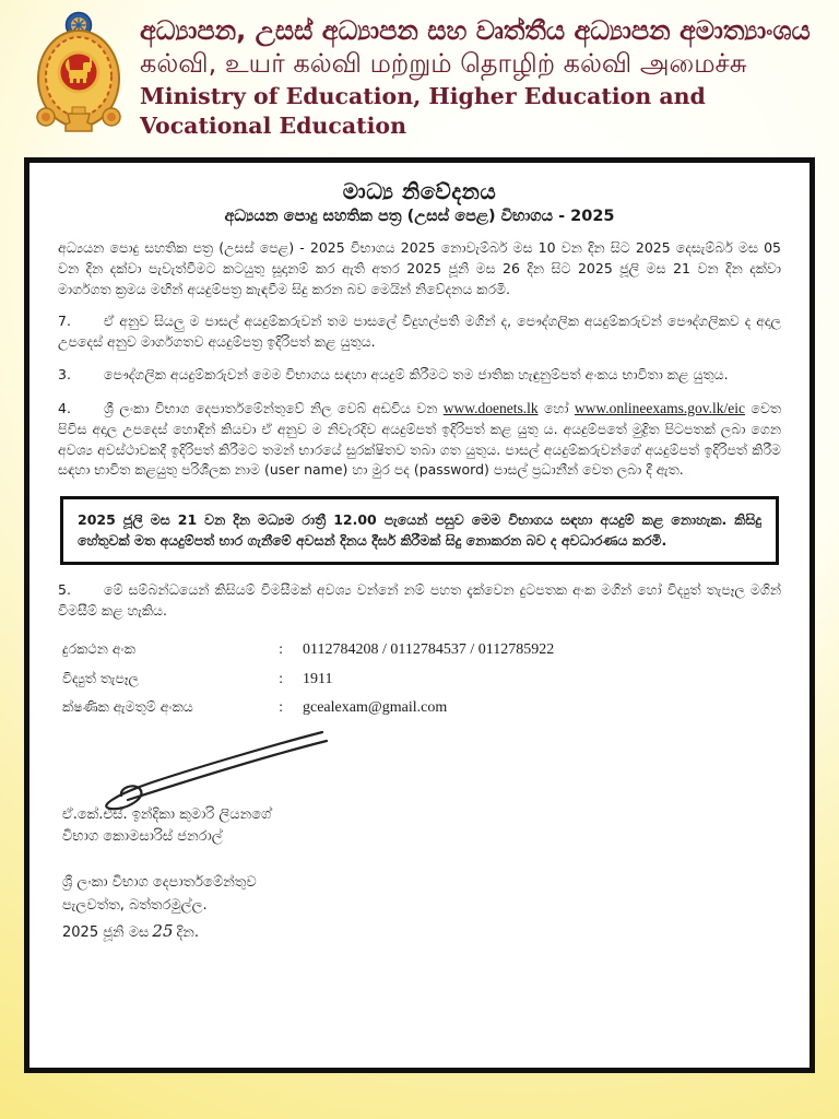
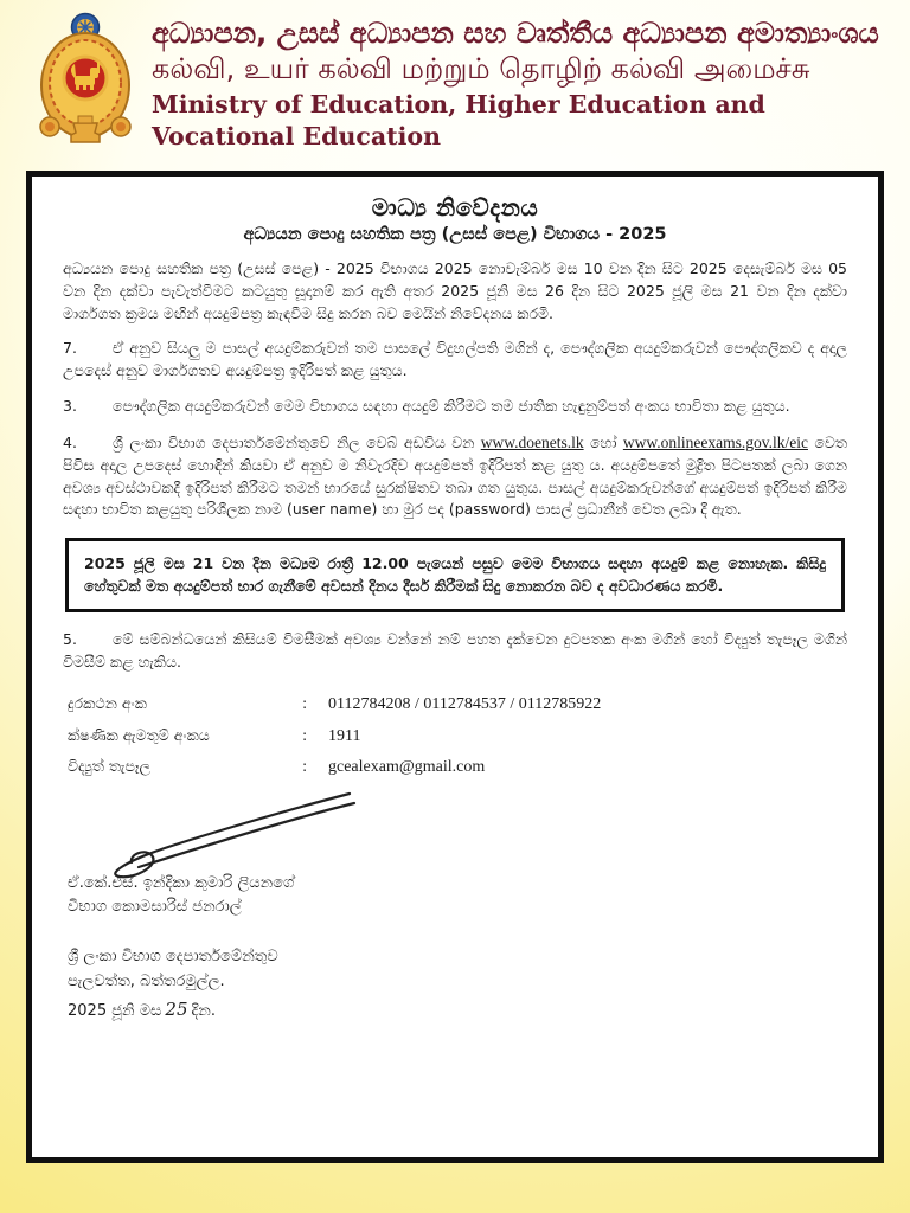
  අධ්‍යාපන, උසස් අධ්‍යාපන සහ වෘත්තීය අධ්‍යාපන අමාත්‍යාංශය
  கல்வி, உயர் கல்வி மற்றும் தொழிற் கல்வி அமைச்சு
  Ministry of Education, Higher Education and Vocational Education
  මාධ්‍ය නිවේදනය
  අධ්‍යයන පොදු සහතික පත්‍ර (උසස් පෙළ) විභාගය - 2025
  අධ්‍යයන පොදු සහතික පත්‍ර (උසස් පෙළ) - 2025 විභාගය 2025 නොවැම්බර් මස 10 වන දින සිට 2025 දෙසැම්බර් මස 05 වන දින දක්වා පැවැත්වීමට කටයුතු සූදානම් කර ඇති අතර 2025 ජූනි මස 26 දින සිට 2025 ජූලි මස 21 වන දින දක්වා මාර්ගගත ක්‍රමය මඟින් අයදුම්පත්‍ර කැඳවීම සිදු කරන බව මෙයින් නිවේදනය කරමි.
  7. ඒ අනුව සියලු ම පාසල් අයදුම්කරුවන් තම පාසලේ විදුහල්පති මගින් ද, පෞද්ගලික අයදුම්කරුවන් පෞද්ගලිකව ද අදාල උපදෙස් අනුව මාර්ගගතව අයදුම්පත්‍ර ඉදිරිපත් කළ යුතුය.
  3. පෞද්ගලික අයදුම්කරුවන් මෙම විභාගය සඳහා අයදුම් කිරීමට තම ජාතික හැඳුනුම්පත් අංකය භාවිතා කළ යුතුය.
  4. ශ්‍රී ලංකා විභාග දෙපාර්තමේන්තුවේ නිල වෙබ් අඩවිය වන www.doenets.lk හෝ www.onlineexams.gov.lk/eic වෙත පිවිස අදාල උපදෙස් හොඳින් කියවා ඒ අනුව ම නිවැරදිව අයදුම්පත් ඉදිරිපත් කළ යුතු ය. අයදුම්පතේ මුද්‍රිත පිටපතක් ලබා ගෙන අවශ්‍ය අවස්ථාවකදී ඉදිරිපත් කිරීමට තමන් භාරයේ සුරක්ෂිතව තබා ගත යුතුය. පාසල් අයදුම්කරුවන්ගේ අයදුම්පත් ඉදිරිපත් කිරීම සඳහා භාවිත කළයුතු පරිශීලක නාම (user name) හා මුර පද (password) පාසල් ප්‍රධානීන් වෙත ලබා දී ඇත.
  2025 ජූලි මස 21 වන දින මධ්‍යම රාත්‍රී 12.00 පැයෙන් පසුව මෙම විභාගය සඳහා අයදුම් කළ නොහැක. කිසිදු හේතුවක් මත අයදුම්පත් භාර ගැනීමේ අවසන් දිනය දීර්ඝ කිරීමක් සිදු නොකරන බව ද අවධාරණය කරමි.
  5. මේ සම්බන්ධයෙන් කිසියම් විමසීමක් අවශ්‍ය වන්නේ නම් පහත දැක්වෙන දුටපතක අංක මගින් හෝ විද්‍යුත් තැපෑල මගින් විමසීම් කළ හැකිය.
  දුරකථන අංක
  :
  0112784208 / 0112784537 / 0112785922
- විද්‍යුත් තැපෑල
+ ක්ෂණික ඇමතුම් අංකය
  :
  1911
- ක්ෂණික ඇමතුම් අංකය
+ විද්‍යුත් තැපෑල
  :
  gcealexam@gmail.com
  ඒ.කේ.එස්. ඉන්දිකා කුමාරි ලියනගේ
  විභාග කොමසාරිස් ජනරාල්
  ශ්‍රී ලංකා විභාග දෙපාර්තමේන්තුව
  පැලවත්ත, බත්තරමුල්ල.
  2025 ජූනි මස 25 දින.
